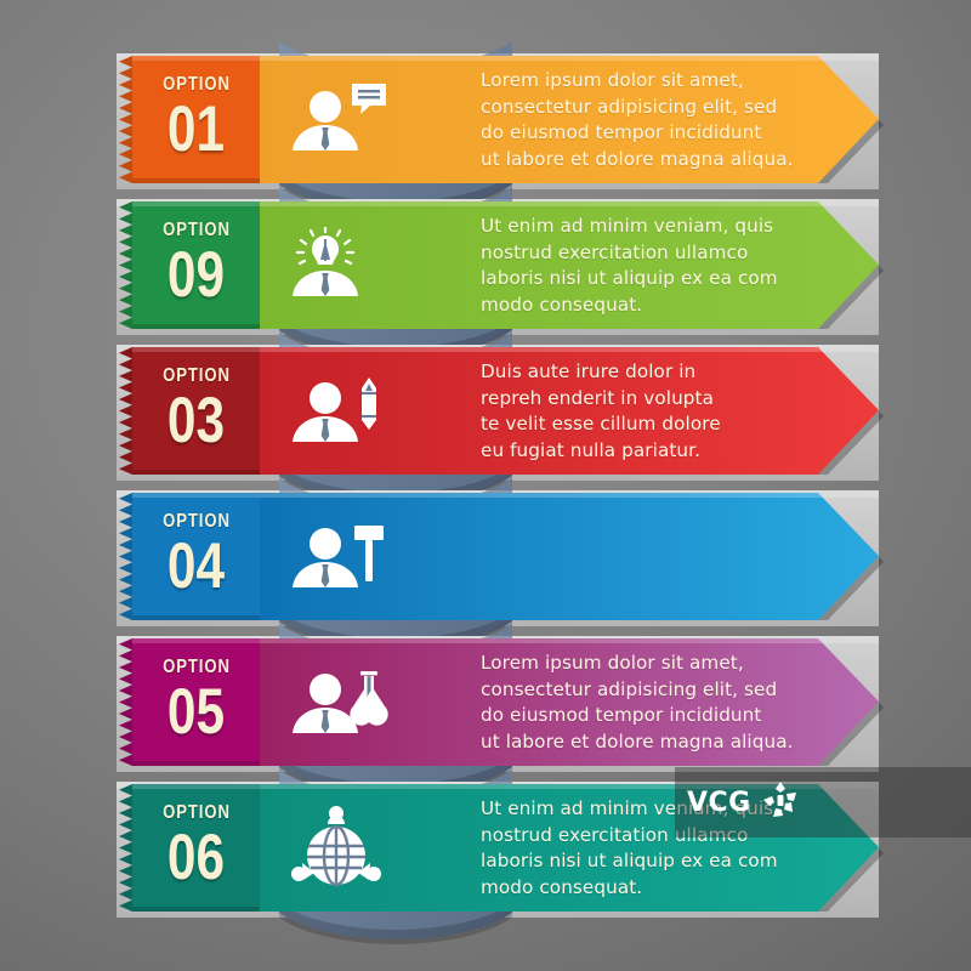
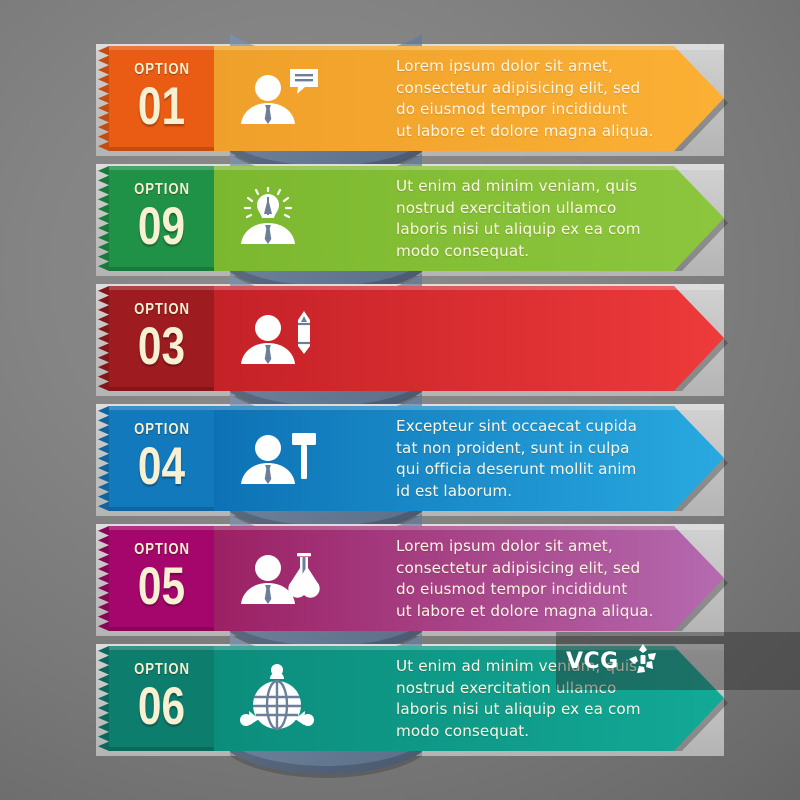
  OPTION
  01
  Lorem ipsum dolor sit amet,
  consectetur adipisicing elit, sed
  do eiusmod tempor incididunt
  ut labore et dolore magna aliqua.
  OPTION
  09
  Ut enim ad minim veniam, quis
  nostrud exercitation ullamco
  laboris nisi ut aliquip ex ea com
  modo consequat.
  OPTION
  03
- Duis aute irure dolor in
- repreh enderit in volupta
- te velit esse cillum dolore
- eu fugiat nulla pariatur.
  OPTION
  04
+ Excepteur sint occaecat cupida
+ tat non proident, sunt in culpa
+ qui officia deserunt mollit anim
+ id est laborum.
  OPTION
  05
  Lorem ipsum dolor sit amet,
  consectetur adipisicing elit, sed
  do eiusmod tempor incididunt
  ut labore et dolore magna aliqua.
  OPTION
  06
  Ut enim ad minim veniam, quis
  nostrud exercitation ullamco
  laboris nisi ut aliquip ex ea com
  modo consequat.
  VCG
